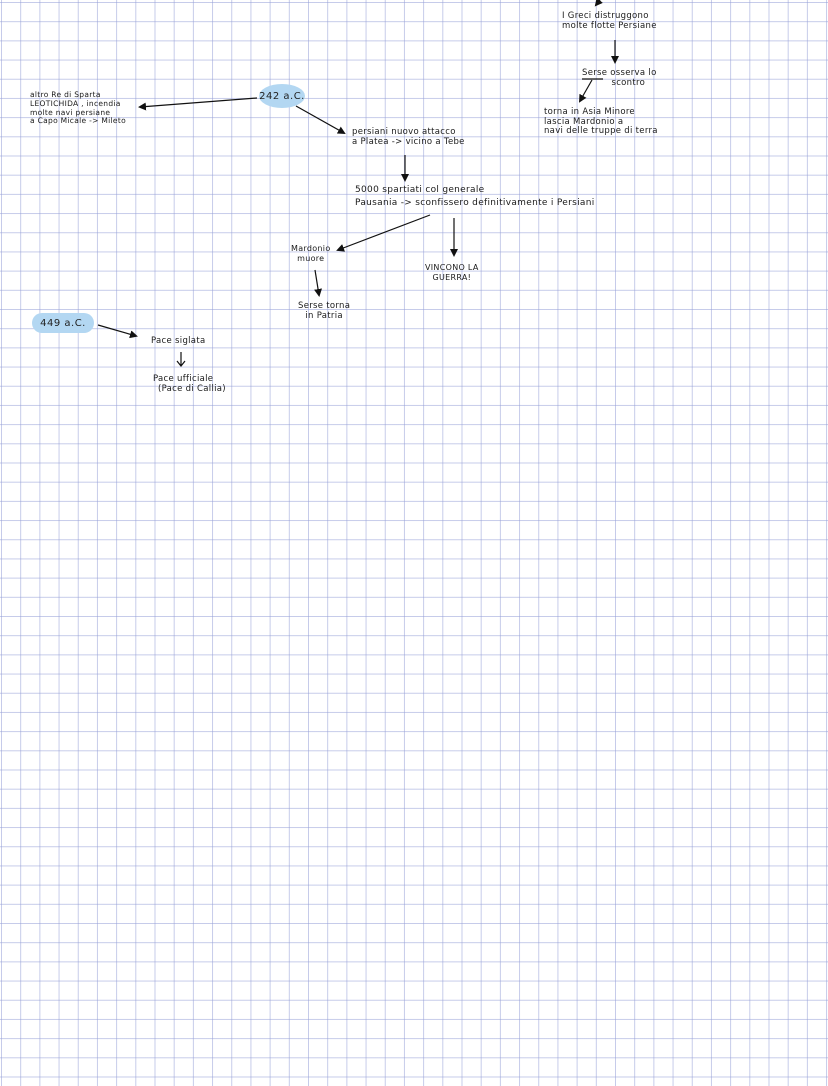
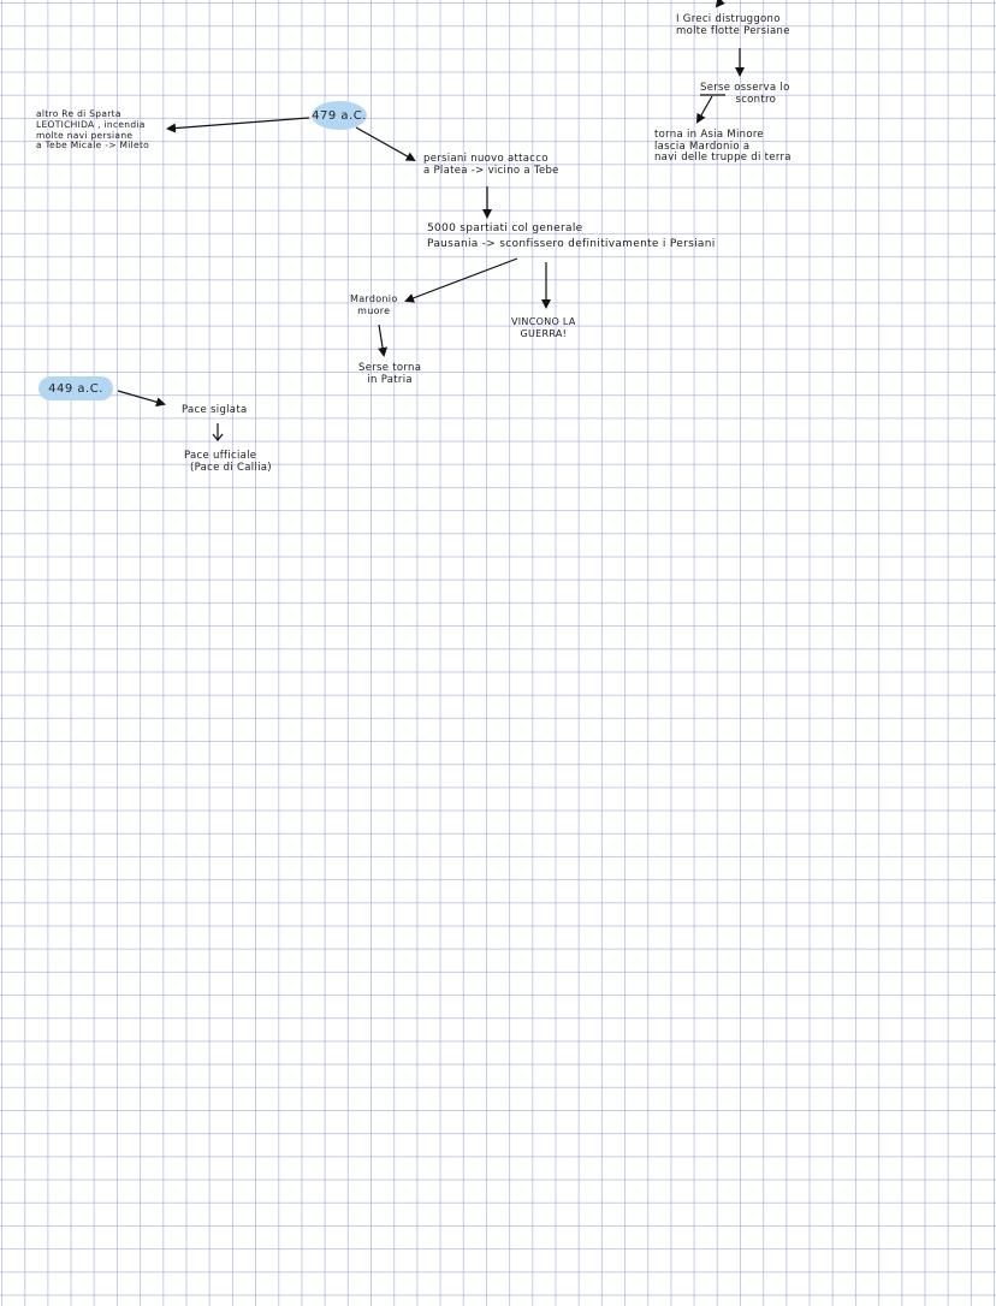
  I Greci distruggono
  molte flotte Persiane
  Serse osserva lo
  scontro
  torna in Asia Minore
  lascia Mardonio a
  navi delle truppe di terra
- 242 a.C.
+ 479 a.C.
  altro Re di Sparta
  LEOTICHIDA , incendia
  molte navi persiane
- a Capo Micale -> Mileto
+ a Tebe Micale -> Mileto
  persiani nuovo attacco
  a Platea -> vicino a Tebe
  5000 spartiati col generale
  Pausania -> sconfissero definitivamente i Persiani
  Mardonio
  muore
  VINCONO LA
  GUERRA!
  Serse torna
  in Patria
  449 a.C.
  Pace siglata
  Pace ufficiale
  (Pace di Callia)
